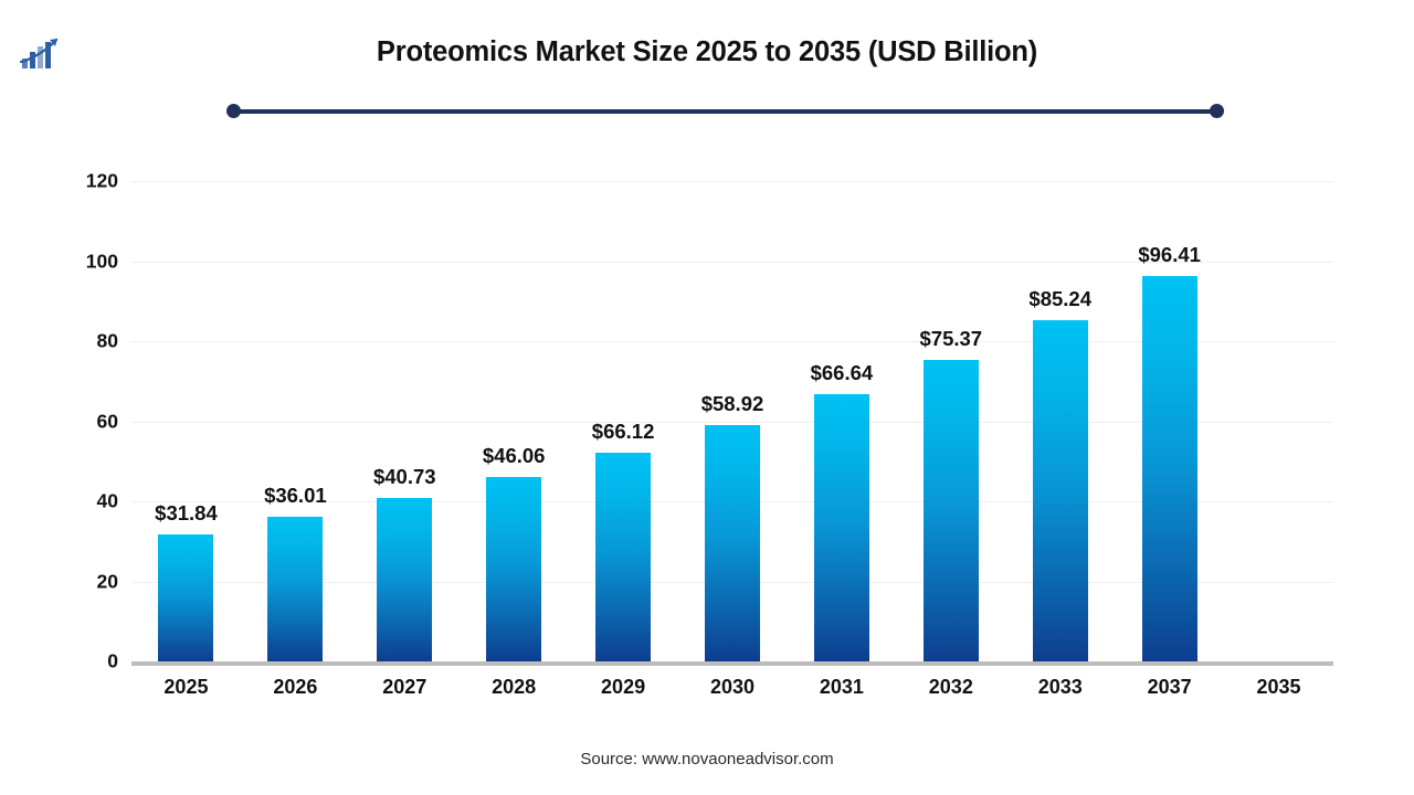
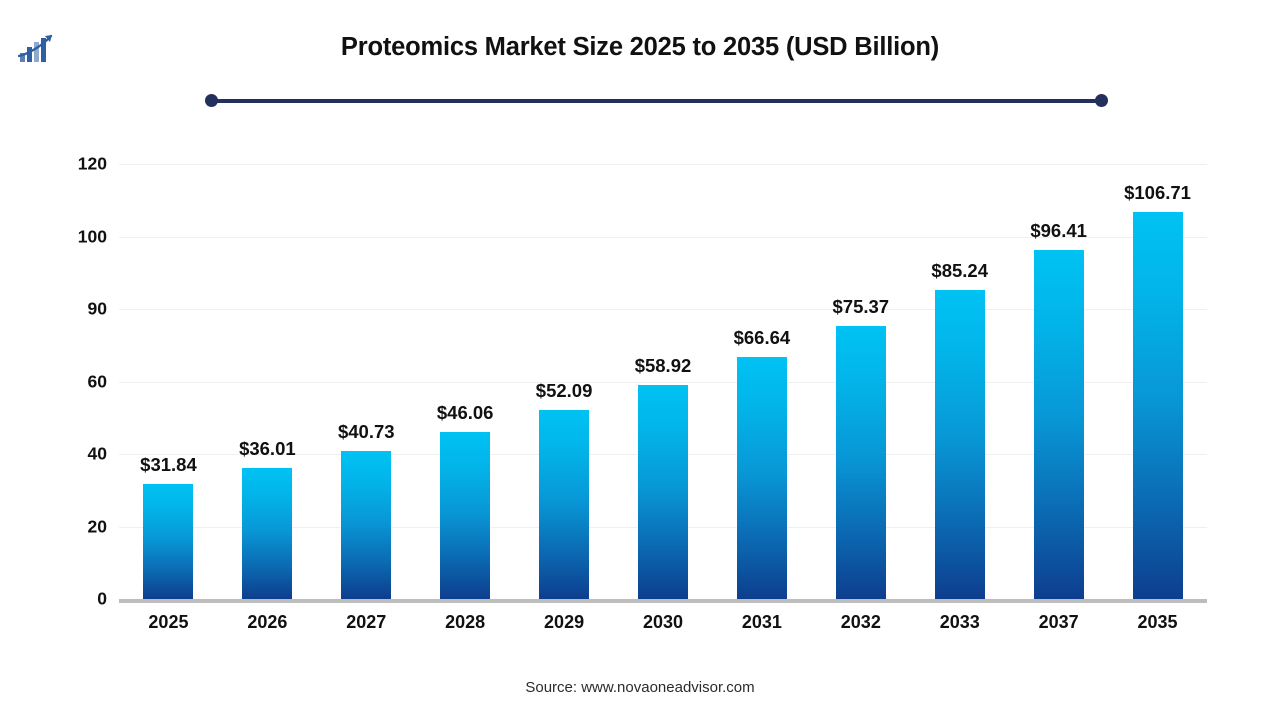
  Proteomics Market Size 2025 to 2035 (USD Billion)
  0
  20
  40
  60
- 80
+ 90
  100
  120
  $31.84
  $36.01
  $40.73
  $46.06
- $66.12
+ $52.09
  $58.92
  $66.64
  $75.37
  $85.24
  $96.41
+ $106.71
  2025
  2026
  2027
  2028
  2029
  2030
  2031
  2032
  2033
  2037
  2035
  Source: www.novaoneadvisor.com
